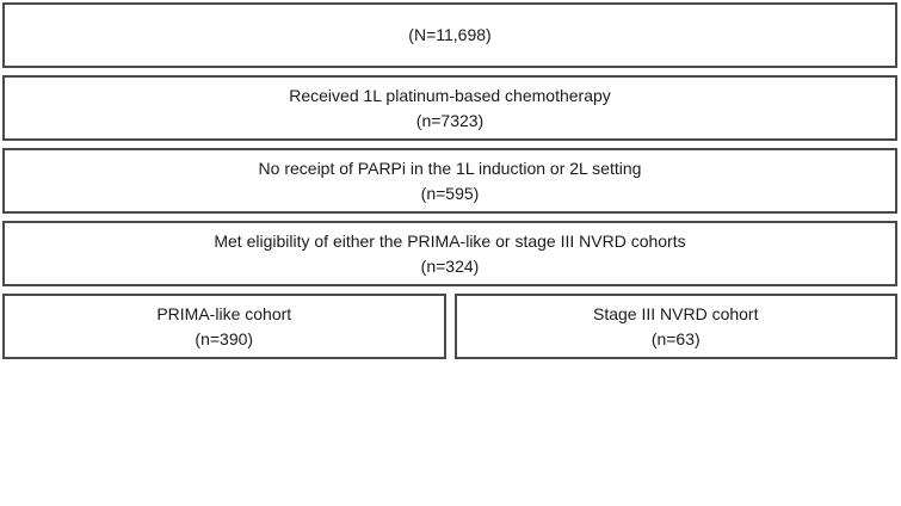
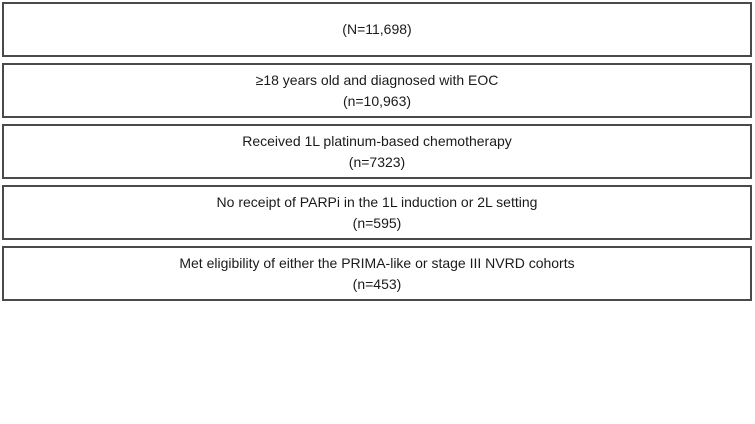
  (N=11,698)
+ ≥18 years old and diagnosed with EOC
+ (n=10,963)
  Received 1L platinum-based chemotherapy
  (n=7323)
  No receipt of PARPi in the 1L induction or 2L setting
  (n=595)
  Met eligibility of either the PRIMA-like or stage III NVRD cohorts
- (n=324)
+ (n=453)
- PRIMA-like cohort
- (n=390)
- Stage III NVRD cohort
- (n=63)
